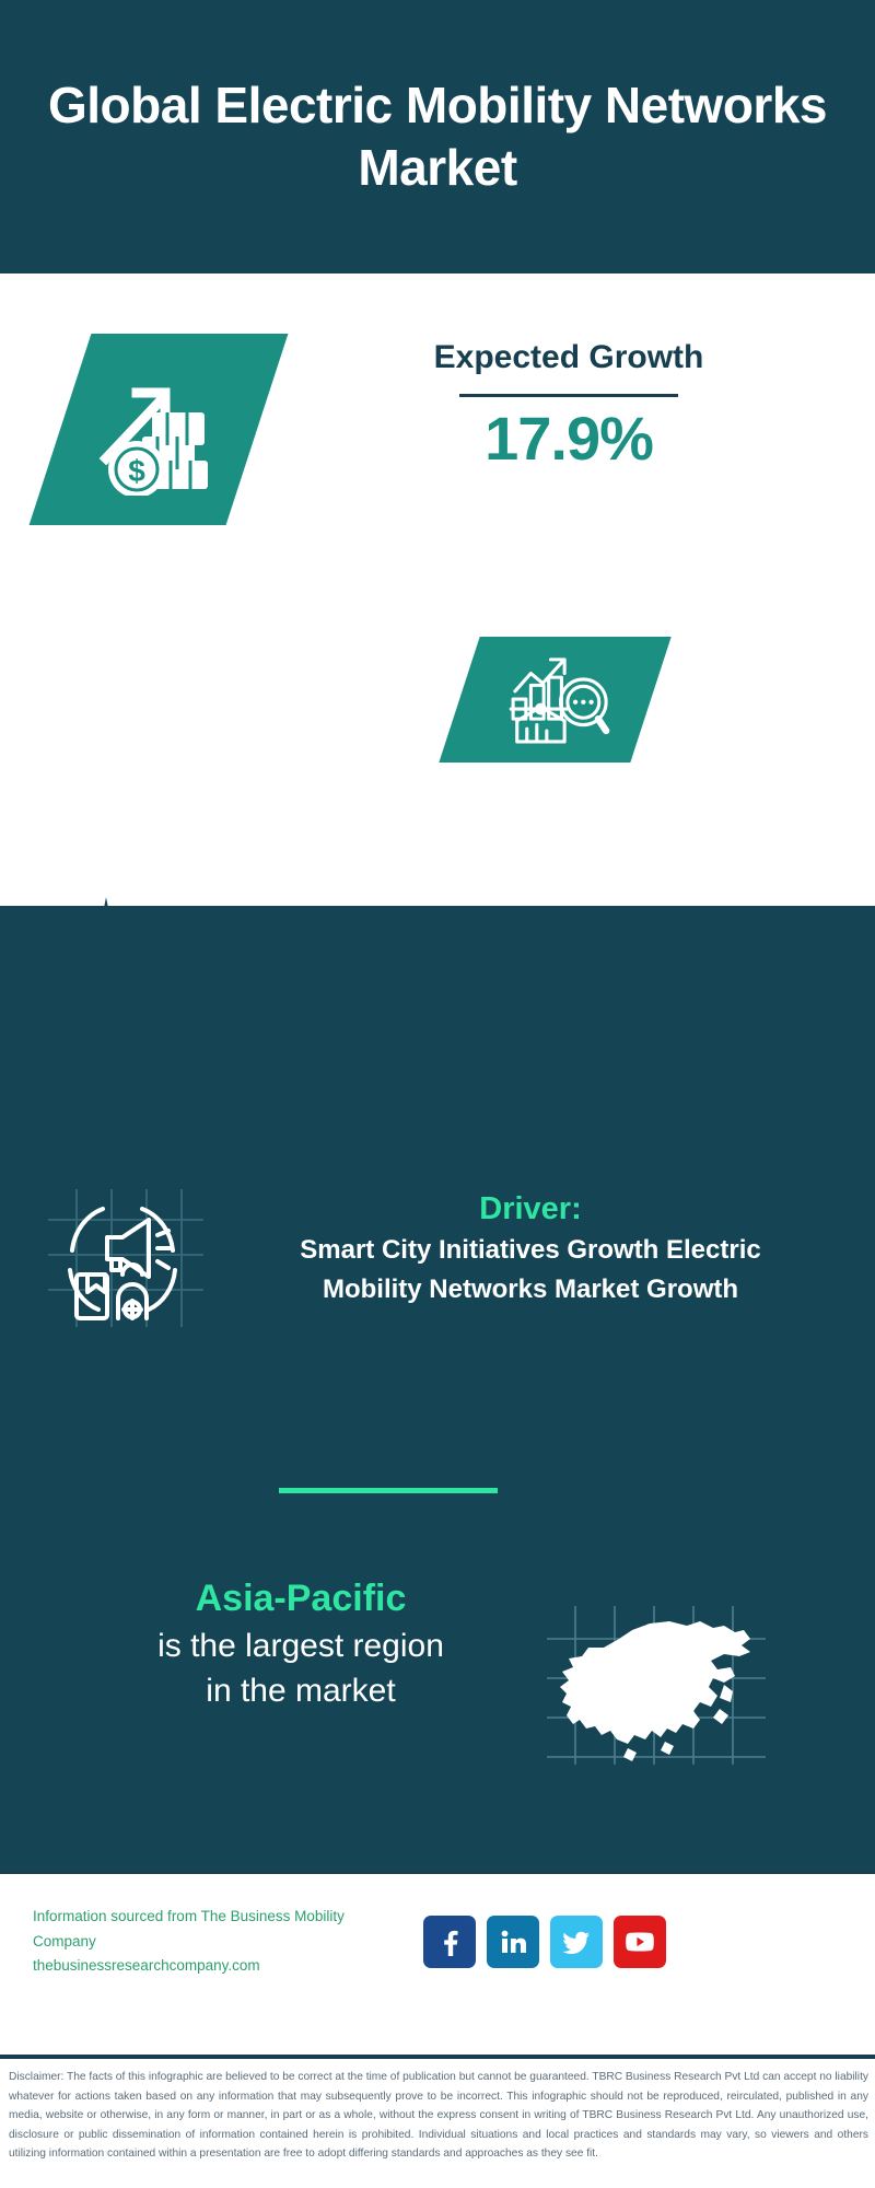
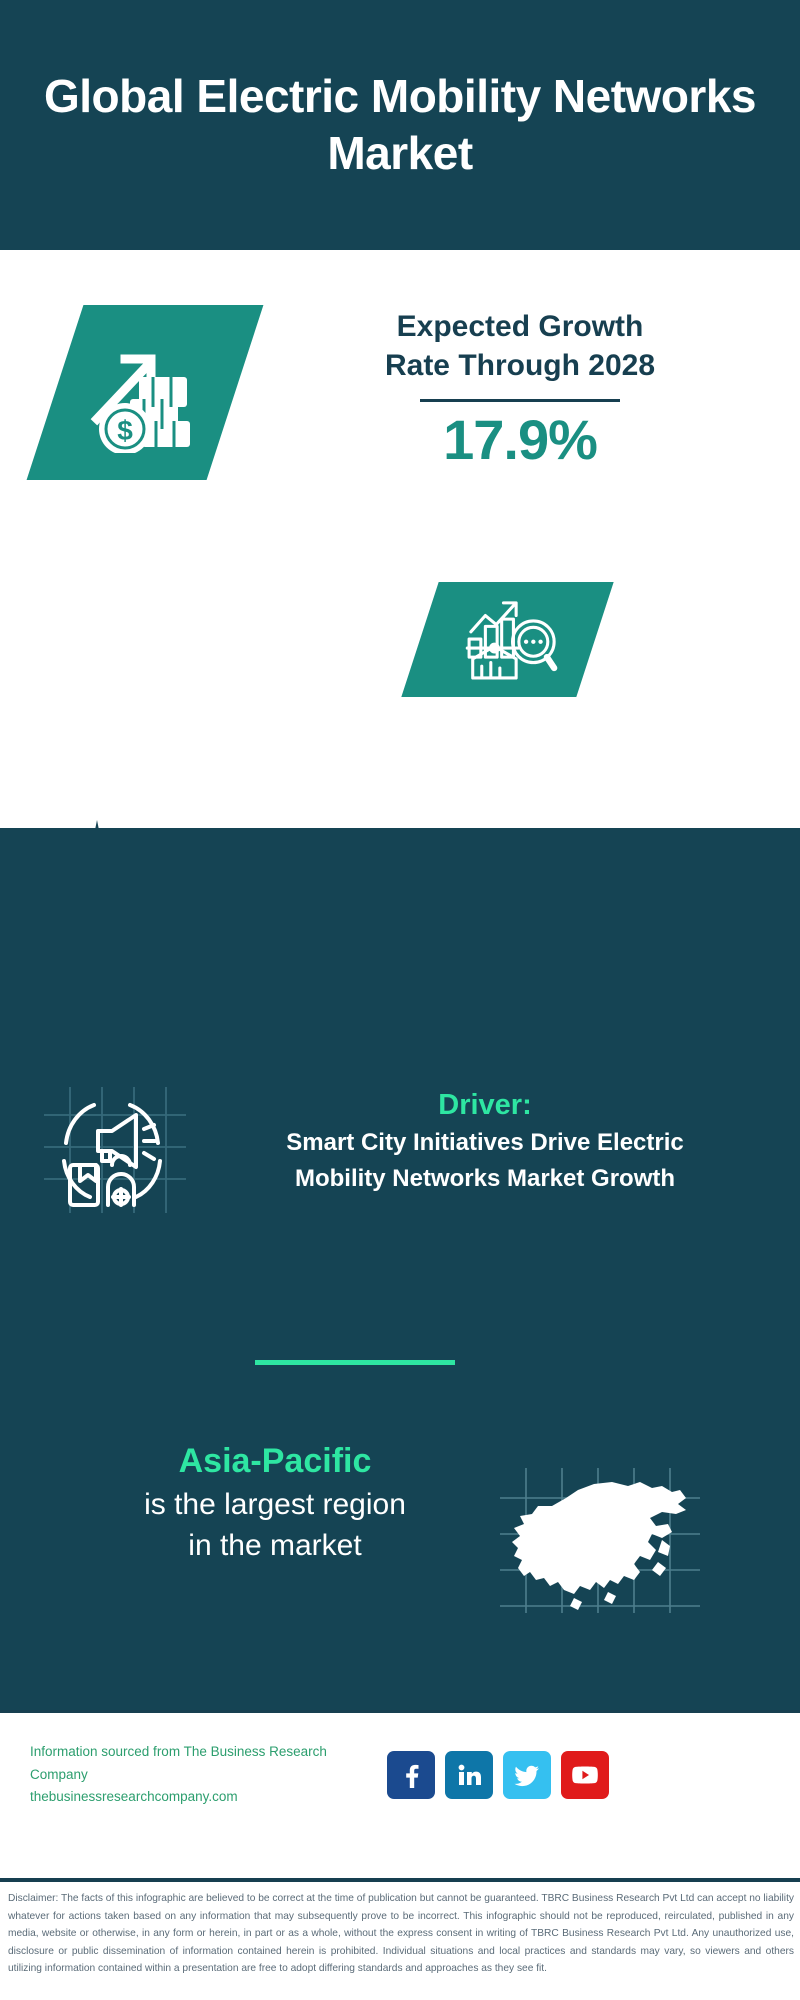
  Global Electric Mobility Networks Market
  Expected Growth
+ Rate Through 2028
  17.9%
  Driver:
- Smart City Initiatives Growth Electric
+ Smart City Initiatives Drive Electric
  Mobility Networks Market Growth
  Asia-Pacific
  is the largest region
  in the market
- Information sourced from The Business Mobility Company
+ Information sourced from The Business Research Company
  thebusinessresearchcompany.com
- Disclaimer: The facts of this infographic are believed to be correct at the time of publication but cannot be guaranteed. TBRC Business Research Pvt Ltd can accept no liability whatever for actions taken based on any information that may subsequently prove to be incorrect. This infographic should not be reproduced, reirculated, published in any media, website or otherwise, in any form or manner, in part or as a whole, without the express consent in writing of TBRC Business Research Pvt Ltd. Any unauthorized use, disclosure or public dissemination of information contained herein is prohibited. Individual situations and local practices and standards may vary, so viewers and others utilizing information contained within a presentation are free to adopt differing standards and approaches as they see fit.
+ Disclaimer: The facts of this infographic are believed to be correct at the time of publication but cannot be guaranteed. TBRC Business Research Pvt Ltd can accept no liability whatever for actions taken based on any information that may subsequently prove to be incorrect. This infographic should not be reproduced, reirculated, published in any media, website or otherwise, in any form or herein, in part or as a whole, without the express consent in writing of TBRC Business Research Pvt Ltd. Any unauthorized use, disclosure or public dissemination of information contained herein is prohibited. Individual situations and local practices and standards may vary, so viewers and others utilizing information contained within a presentation are free to adopt differing standards and approaches as they see fit.
